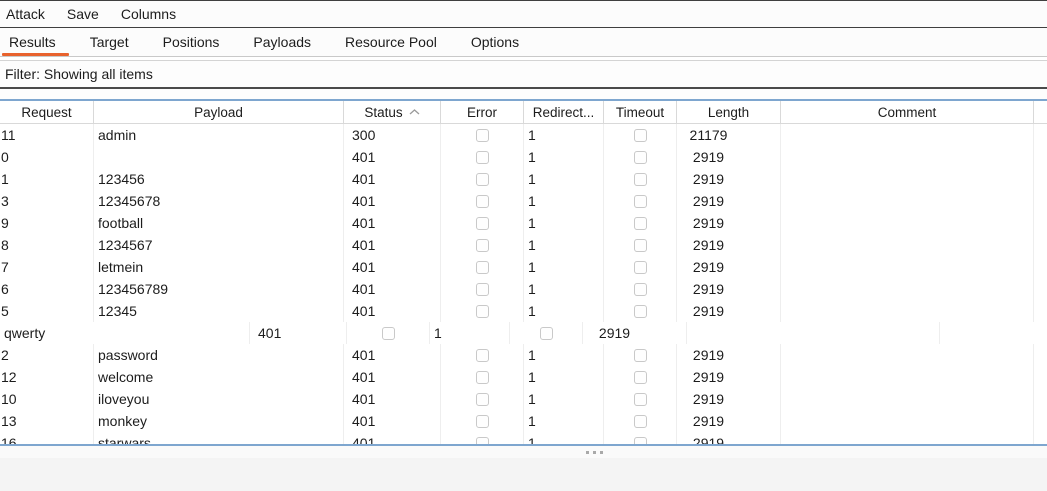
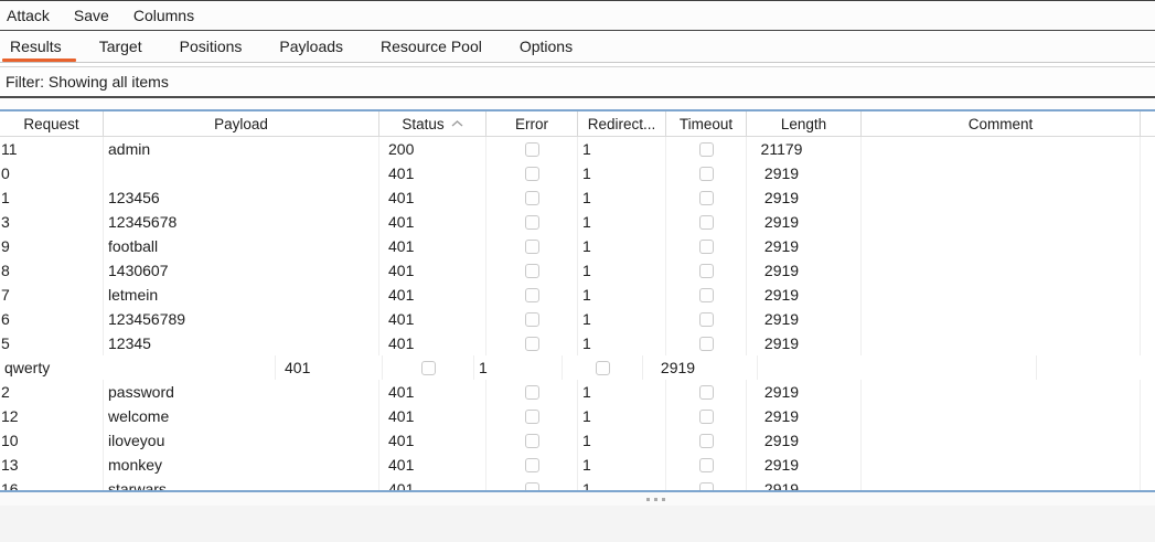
  Attack
  Save
  Columns
  Results
  Target
  Positions
  Payloads
  Resource Pool
  Options
  Filter: Showing all items
  Request
  Payload
  Status
  Error
  Redirect...
  Timeout
  Length
  Comment
  11
  admin
- 300
+ 200
  1
  21179
  0
  401
  1
  2919
  1
  123456
  401
  1
  2919
  3
  12345678
  401
  1
  2919
  9
  football
  401
  1
  2919
  8
- 1234567
+ 1430607
  401
  1
  2919
  7
  letmein
  401
  1
  2919
  6
  123456789
  401
  1
  2919
  5
  12345
  401
  1
  2919
  qwerty
  401
  1
  2919
  2
  password
  401
  1
  2919
  12
  welcome
  401
  1
  2919
  10
  iloveyou
  401
  1
  2919
  13
  monkey
  401
  1
  2919
  16
  starwars
  401
  1
  2919
